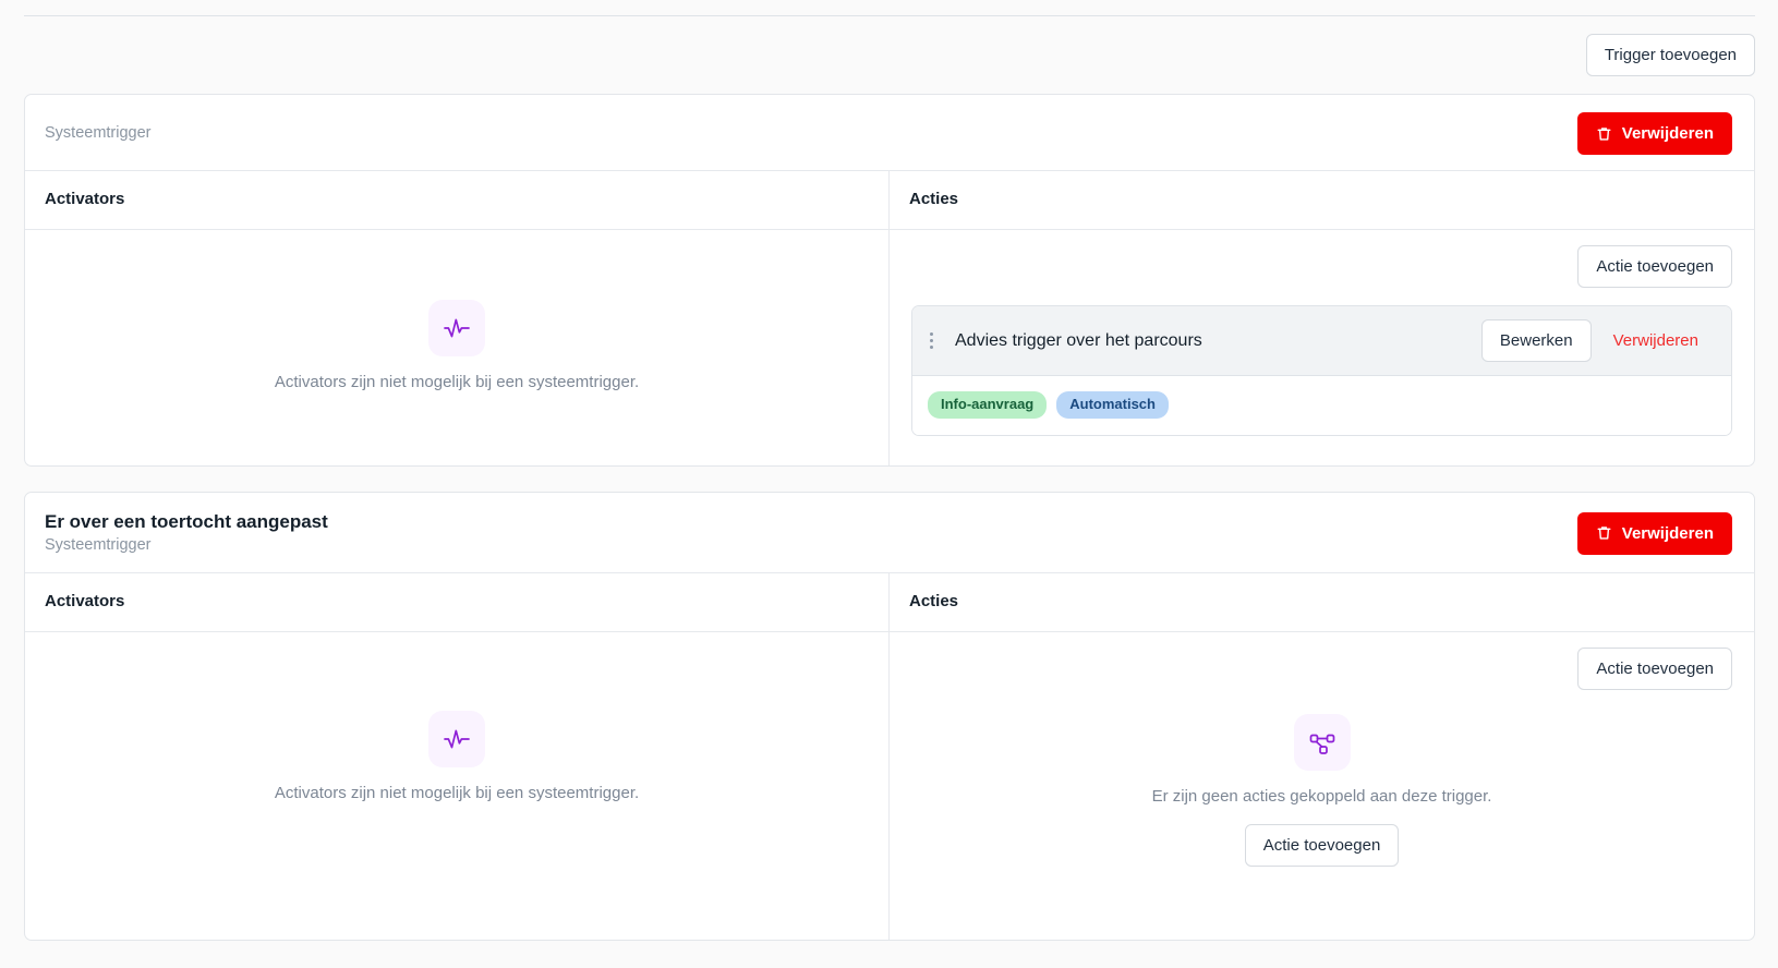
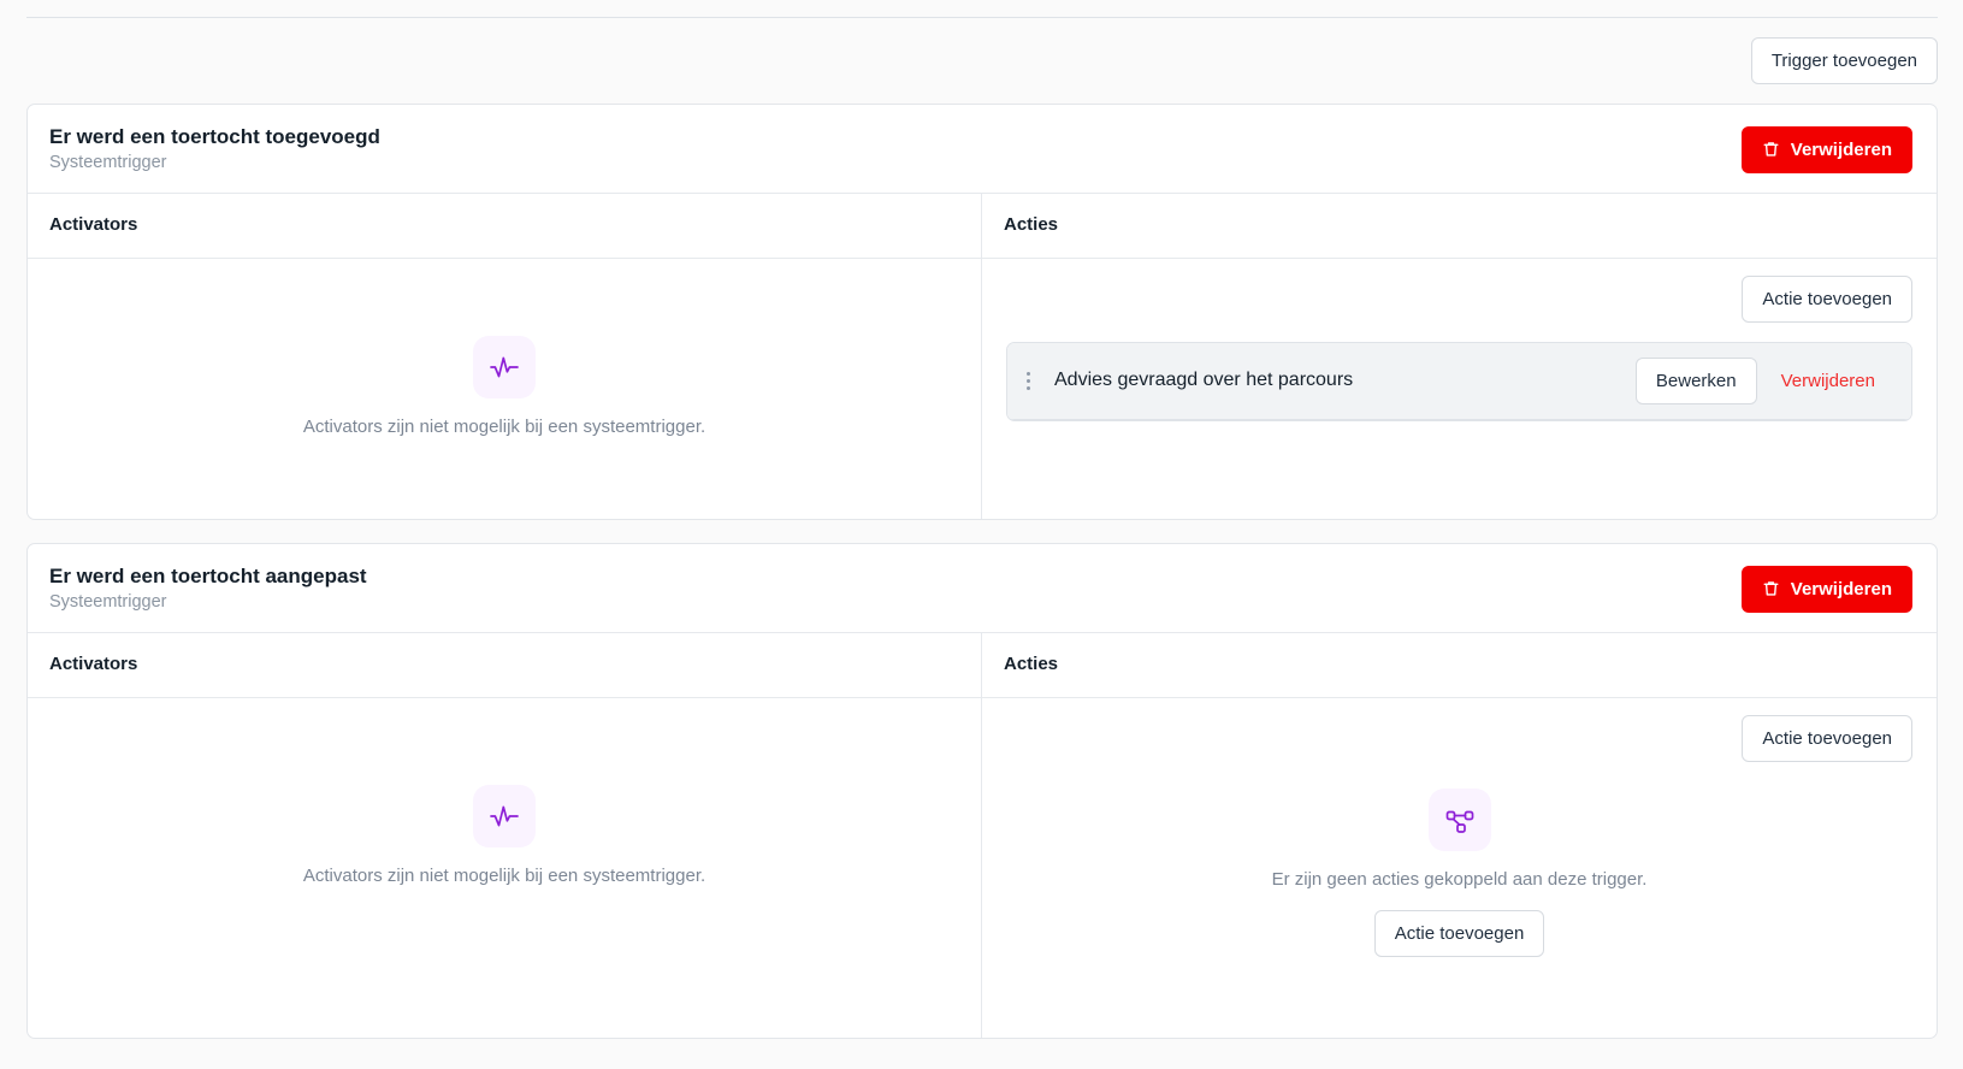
  Trigger toevoegen
+ Er werd een toertocht toegevoegd
  Systeemtrigger
  Verwijderen
  Activators
  Activators zijn niet mogelijk bij een systeemtrigger.
  Acties
  Actie toevoegen
- Advies trigger over het parcours
+ Advies gevraagd over het parcours
  Bewerken
  Verwijderen
- Info-aanvraag
- Automatisch
- Er over een toertocht aangepast
+ Er werd een toertocht aangepast
  Systeemtrigger
  Verwijderen
  Activators
  Activators zijn niet mogelijk bij een systeemtrigger.
  Acties
  Actie toevoegen
  Er zijn geen acties gekoppeld aan deze trigger.
  Actie toevoegen
